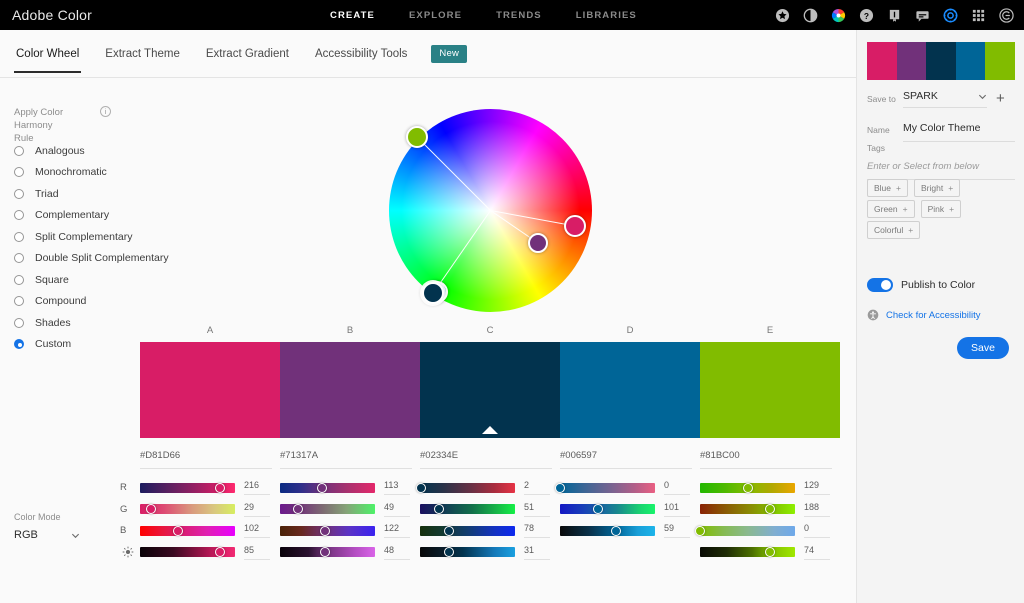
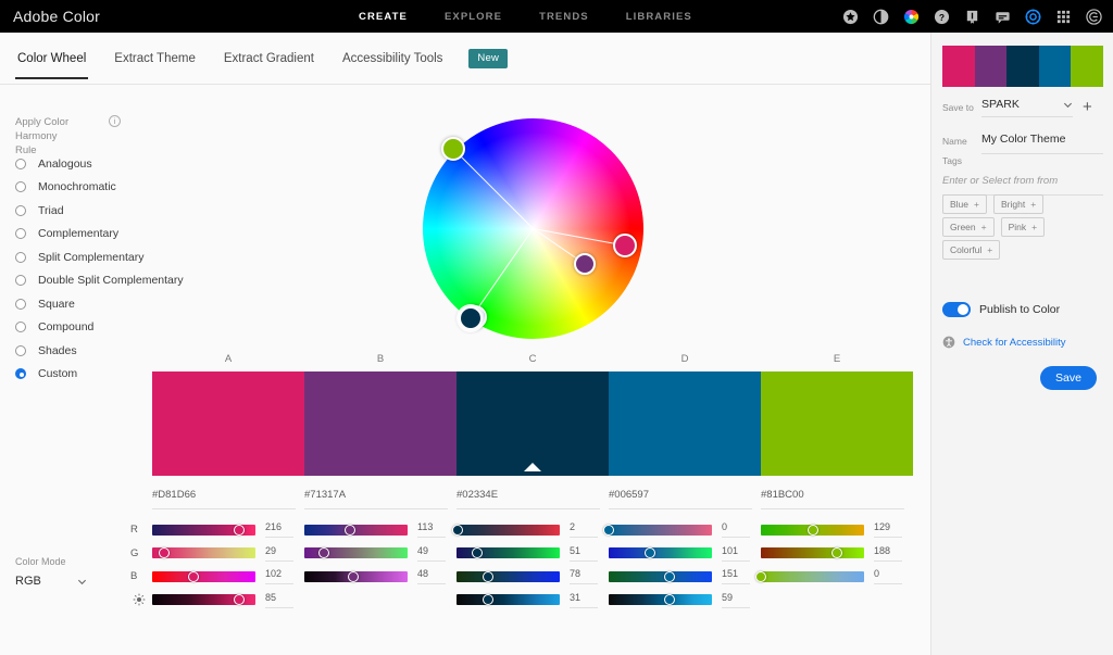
  Adobe Color
  CREATE
  EXPLORE
  TRENDS
  LIBRARIES
  ?
  Color Wheel
  Extract Theme
  Extract Gradient
  Accessibility Tools
  New
  Apply Color Harmony
  Rule
  i
  Analogous
  Monochromatic
  Triad
  Complementary
  Split Complementary
  Double Split Complementary
  Square
  Compound
  Shades
  Custom
  Color Mode
  RGB
  A
  B
  C
  D
  E
  R
  G
  B
  #D81D66
  216
  29
  102
  85
  #71317A
  113
  49
- 122
  48
  #02334E
  2
  51
  78
  31
  #006597
  0
  101
+ 151
  59
  #81BC00
  129
  188
  0
- 74
  Save to
  SPARK
  +
  Name
  My Color Theme
  Tags
- Enter or Select from below
+ Enter or Select from from
  Blue
  +
  Bright
  +
  Green
  +
  Pink
  +
  Colorful
  +
  Publish to Color
  Check for Accessibility
  Save
